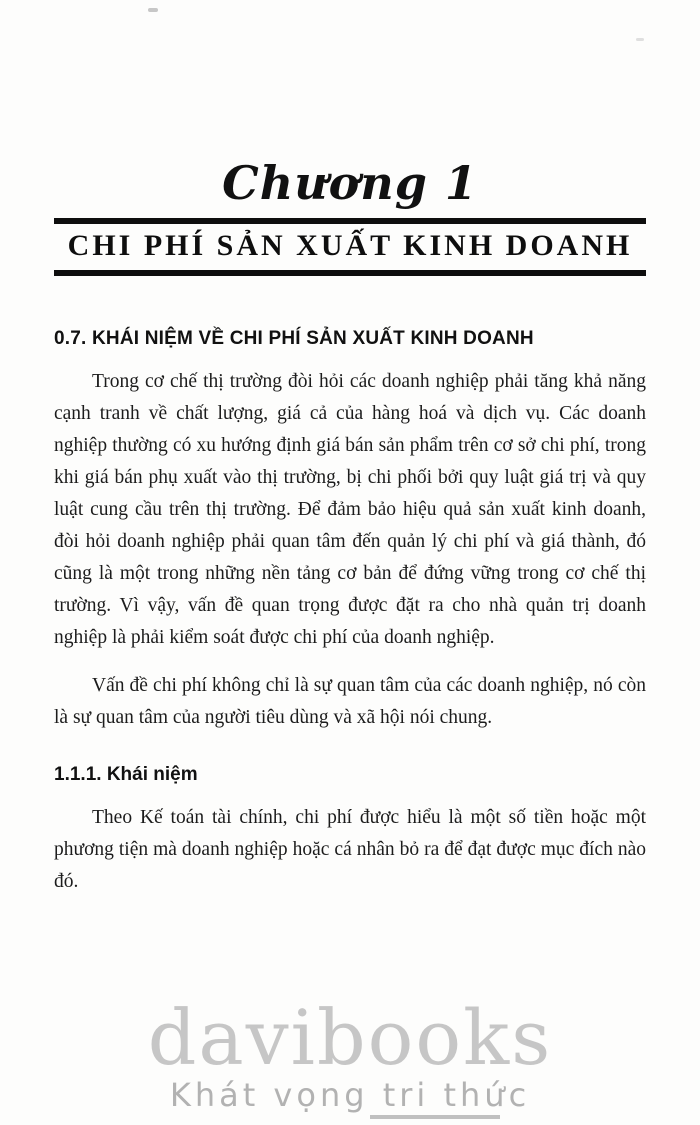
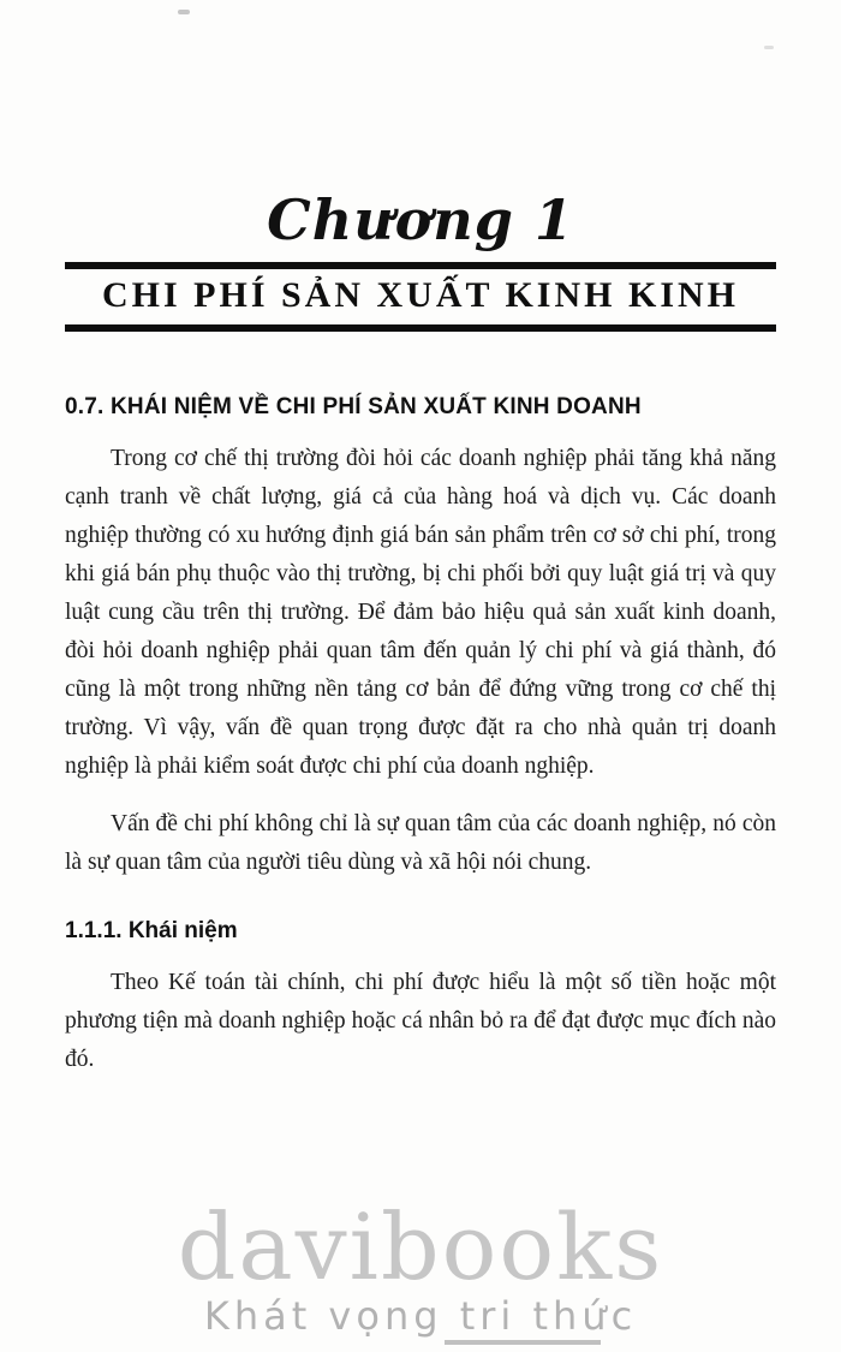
  Chương 1
- CHI PHÍ SẢN XUẤT KINH DOANH
+ CHI PHÍ SẢN XUẤT KINH KINH
  0.7. KHÁI NIỆM VỀ CHI PHÍ SẢN XUẤT KINH DOANH
- Trong cơ chế thị trường đòi hỏi các doanh nghiệp phải tăng khả năng cạnh tranh về chất lượng, giá cả của hàng hoá và dịch vụ. Các doanh nghiệp thường có xu hướng định giá bán sản phẩm trên cơ sở chi phí, trong khi giá bán phụ xuất vào thị trường, bị chi phối bởi quy luật giá trị và quy luật cung cầu trên thị trường. Để đảm bảo hiệu quả sản xuất kinh doanh, đòi hỏi doanh nghiệp phải quan tâm đến quản lý chi phí và giá thành, đó cũng là một trong những nền tảng cơ bản để đứng vững trong cơ chế thị trường. Vì vậy, vấn đề quan trọng được đặt ra cho nhà quản trị doanh nghiệp là phải kiểm soát được chi phí của doanh nghiệp.
+ Trong cơ chế thị trường đòi hỏi các doanh nghiệp phải tăng khả năng cạnh tranh về chất lượng, giá cả của hàng hoá và dịch vụ. Các doanh nghiệp thường có xu hướng định giá bán sản phẩm trên cơ sở chi phí, trong khi giá bán phụ thuộc vào thị trường, bị chi phối bởi quy luật giá trị và quy luật cung cầu trên thị trường. Để đảm bảo hiệu quả sản xuất kinh doanh, đòi hỏi doanh nghiệp phải quan tâm đến quản lý chi phí và giá thành, đó cũng là một trong những nền tảng cơ bản để đứng vững trong cơ chế thị trường. Vì vậy, vấn đề quan trọng được đặt ra cho nhà quản trị doanh nghiệp là phải kiểm soát được chi phí của doanh nghiệp.
  Vấn đề chi phí không chỉ là sự quan tâm của các doanh nghiệp, nó còn là sự quan tâm của người tiêu dùng và xã hội nói chung.
  1.1.1. Khái niệm
  Theo Kế toán tài chính, chi phí được hiểu là một số tiền hoặc một phương tiện mà doanh nghiệp hoặc cá nhân bỏ ra để đạt được mục đích nào đó.
  davibooks
  Khát vọng tri thức
